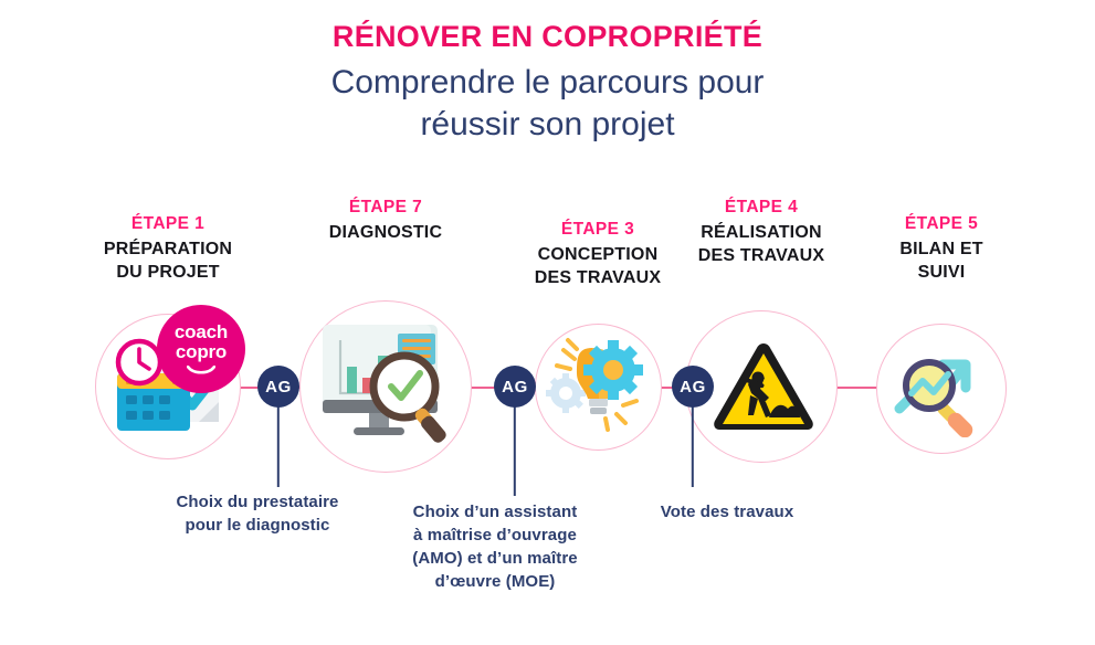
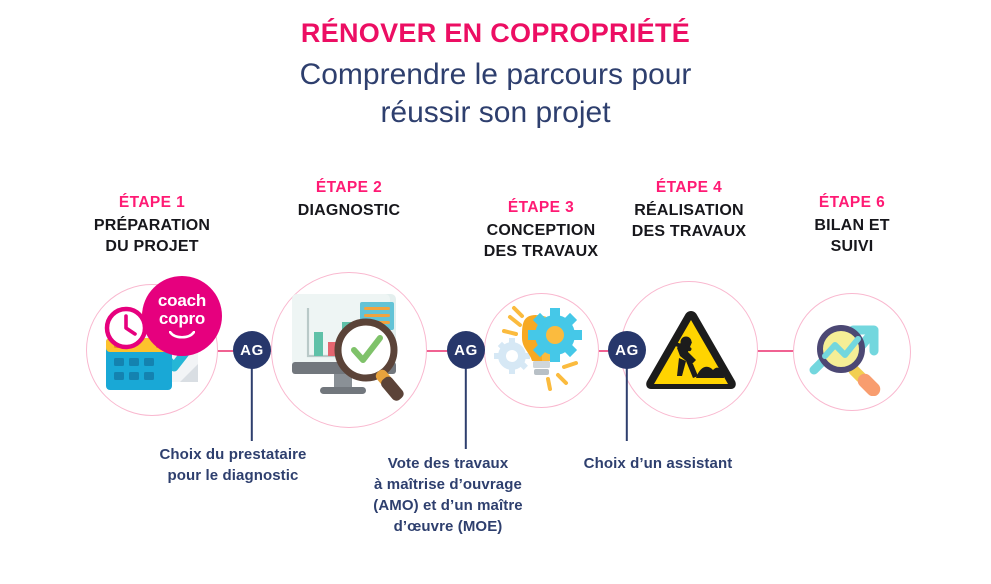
  RÉNOVER EN COPROPRIÉTÉ
  Comprendre le parcours pour
  réussir son projet
  ÉTAPE 1
  PRÉPARATION
  DU PROJET
  coach
  copro
  AG
  Choix du prestataire
  pour le diagnostic
- ÉTAPE 7
+ ÉTAPE 2
  DIAGNOSTIC
  AG
- Choix d’un assistant
+ Vote des travaux
  à maîtrise d’ouvrage
  (AMO) et d’un maître
  d’œuvre (MOE)
  ÉTAPE 3
  CONCEPTION
  DES TRAVAUX
  AG
- Vote des travaux
+ Choix d’un assistant
  ÉTAPE 4
  RÉALISATION
  DES TRAVAUX
- ÉTAPE 5
+ ÉTAPE 6
  BILAN ET
  SUIVI
